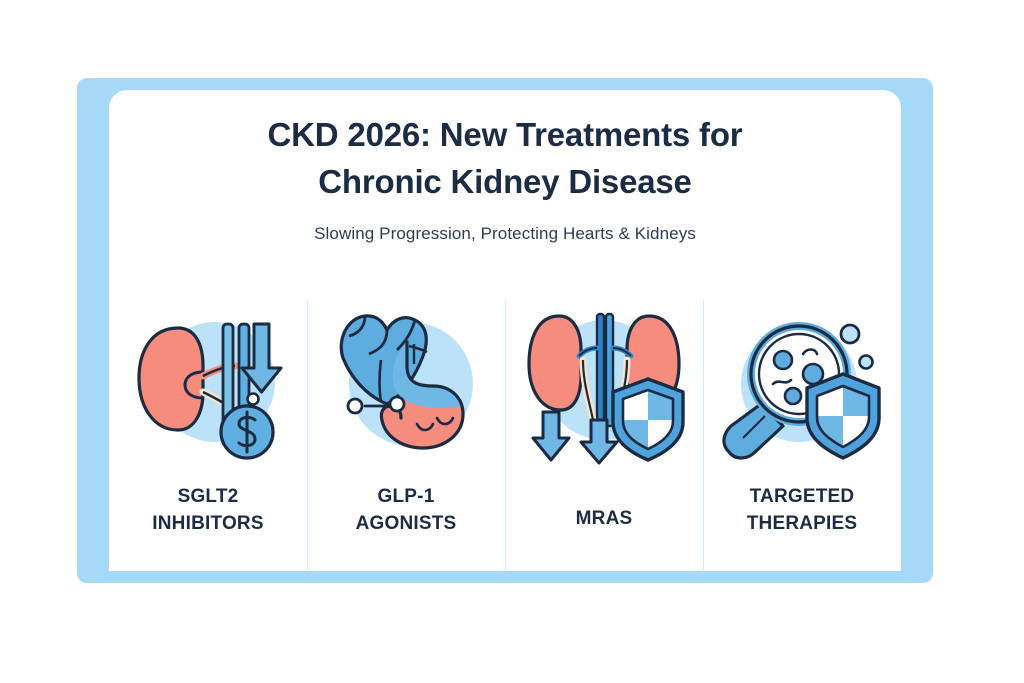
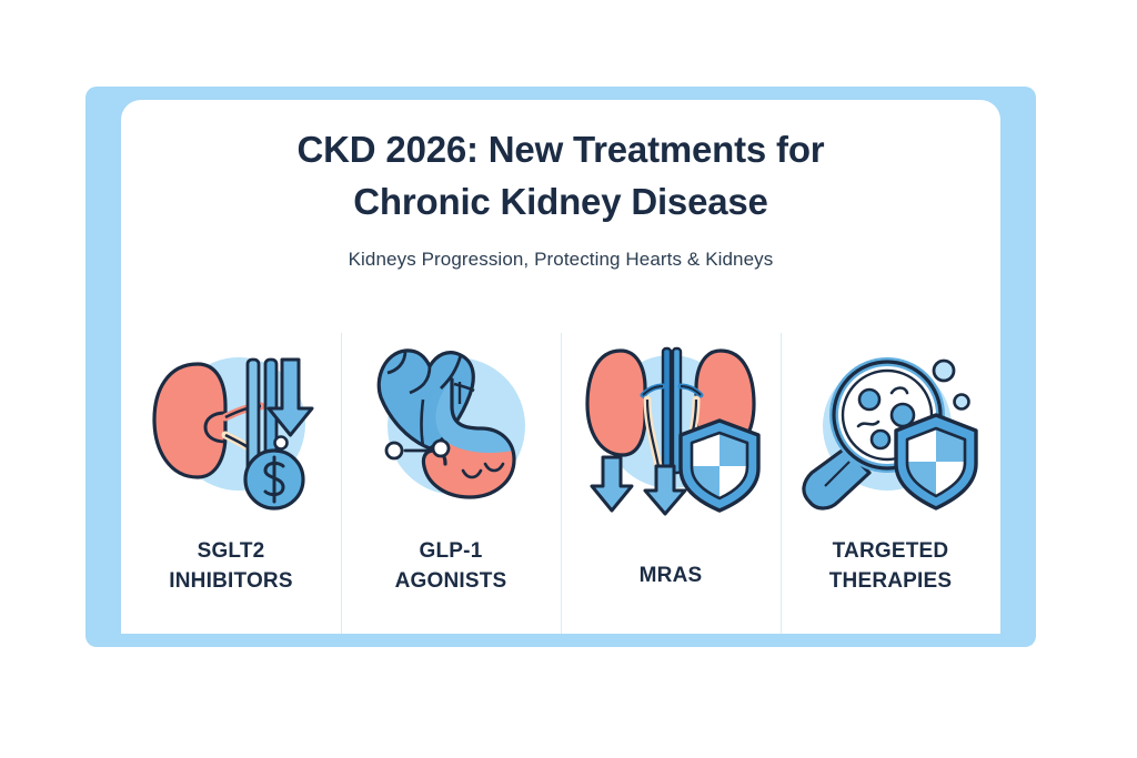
  CKD 2026: New Treatments for Chronic Kidney Disease
- Slowing Progression, Protecting Hearts & Kidneys
+ Kidneys Progression, Protecting Hearts & Kidneys
  SGLT2
  INHIBITORS
  GLP-1
  AGONISTS
  MRAS
  TARGETED
  THERAPIES
